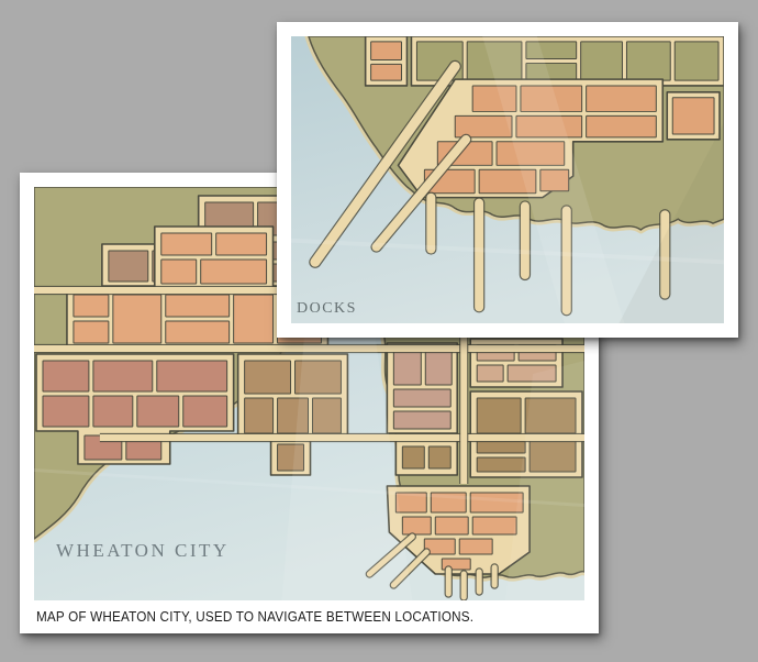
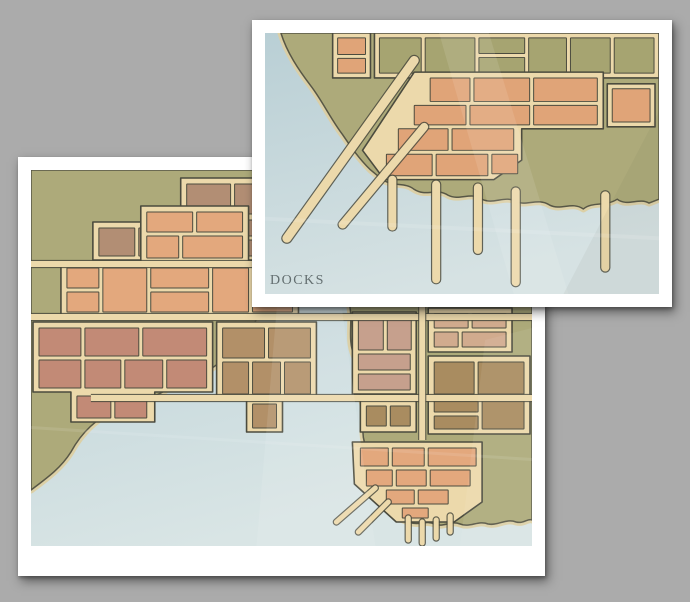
- WHEATON CITY
- MAP OF WHEATON CITY, USED TO NAVIGATE BETWEEN LOCATIONS.
  DOCKS
